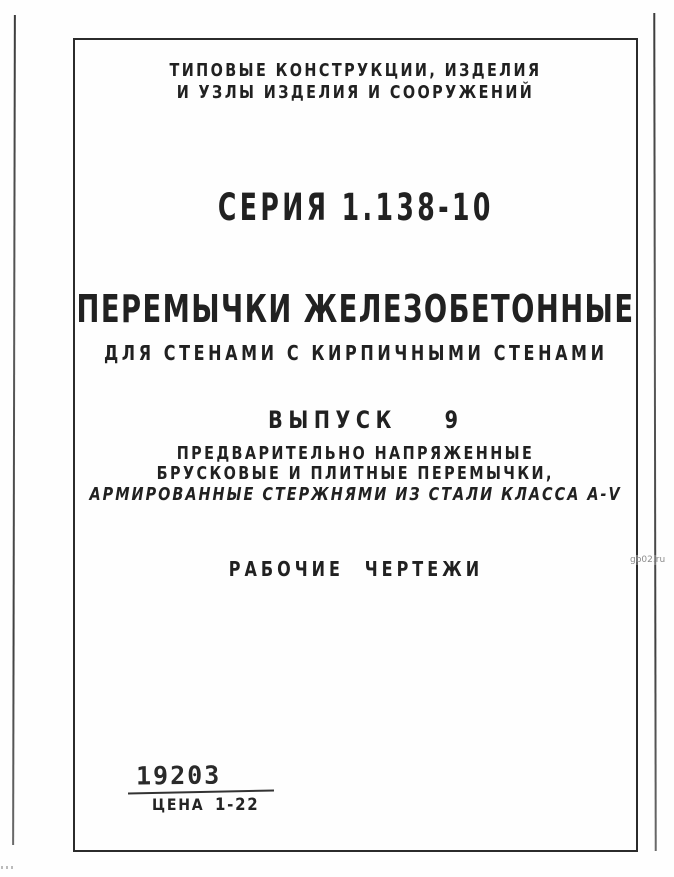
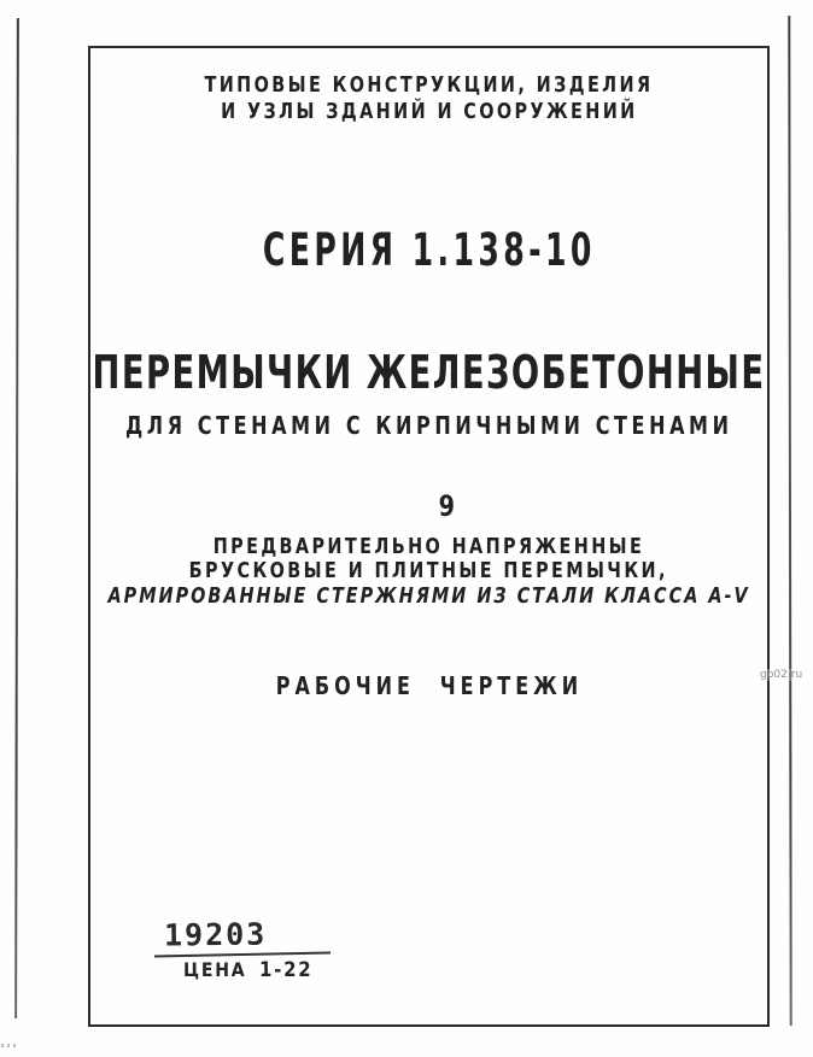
  ТИПОВЫЕ КОНСТРУКЦИИ, ИЗДЕЛИЯ
- И УЗЛЫ ИЗДЕЛИЯ И СООРУЖЕНИЙ
+ И УЗЛЫ ЗДАНИЙ И СООРУЖЕНИЙ
  СЕРИЯ 1.138-10
  ПЕРЕМЫЧКИ ЖЕЛЕЗОБЕТОННЫЕ
  ДЛЯ СТЕНАМИ С КИРПИЧНЫМИ СТЕНАМИ
- ВЫПУСК
  9
  ПРЕДВАРИТЕЛЬНО НАПРЯЖЕННЫЕ
  БРУСКОВЫЕ И ПЛИТНЫЕ ПЕРЕМЫЧКИ,
  АРМИРОВАННЫЕ СТЕРЖНЯМИ ИЗ СТАЛИ КЛАССА А-V
  РАБОЧИЕ ЧЕРТЕЖИ
  19203
  ЦЕНА 1-22
  gb02.ru
